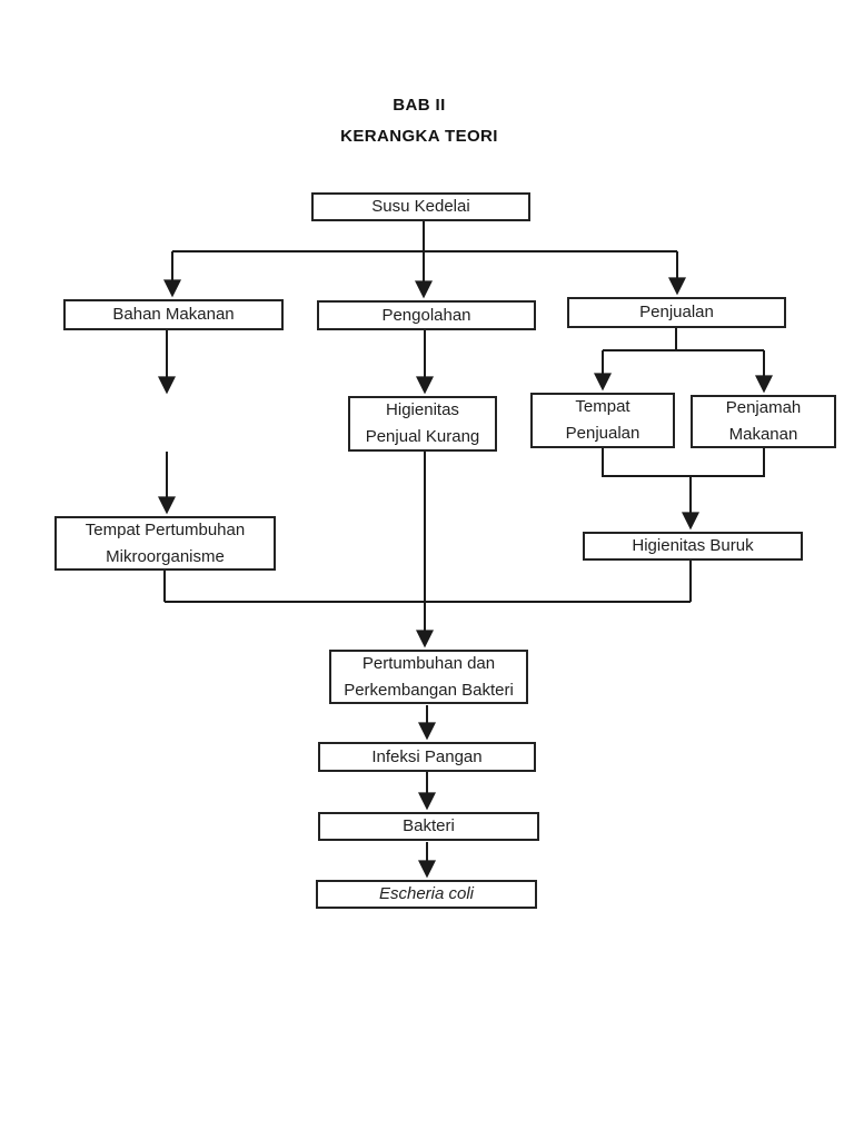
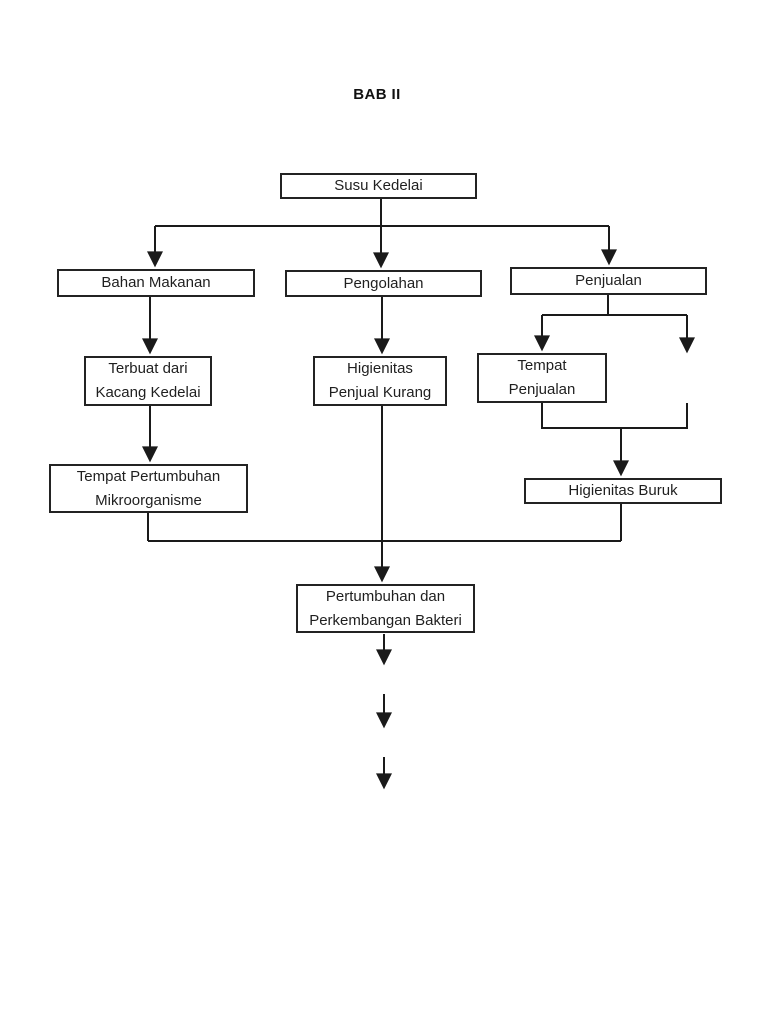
  BAB II
- KERANGKA TEORI
  Susu Kedelai
  Bahan Makanan
  Pengolahan
  Penjualan
+ Terbuat dari
+ Kacang Kedelai
  Higienitas
  Penjual Kurang
  Tempat
  Penjualan
- Penjamah
- Makanan
  Tempat Pertumbuhan
  Mikroorganisme
  Higienitas Buruk
  Pertumbuhan dan
  Perkembangan Bakteri
- Infeksi Pangan
- Bakteri
- Escheria coli
